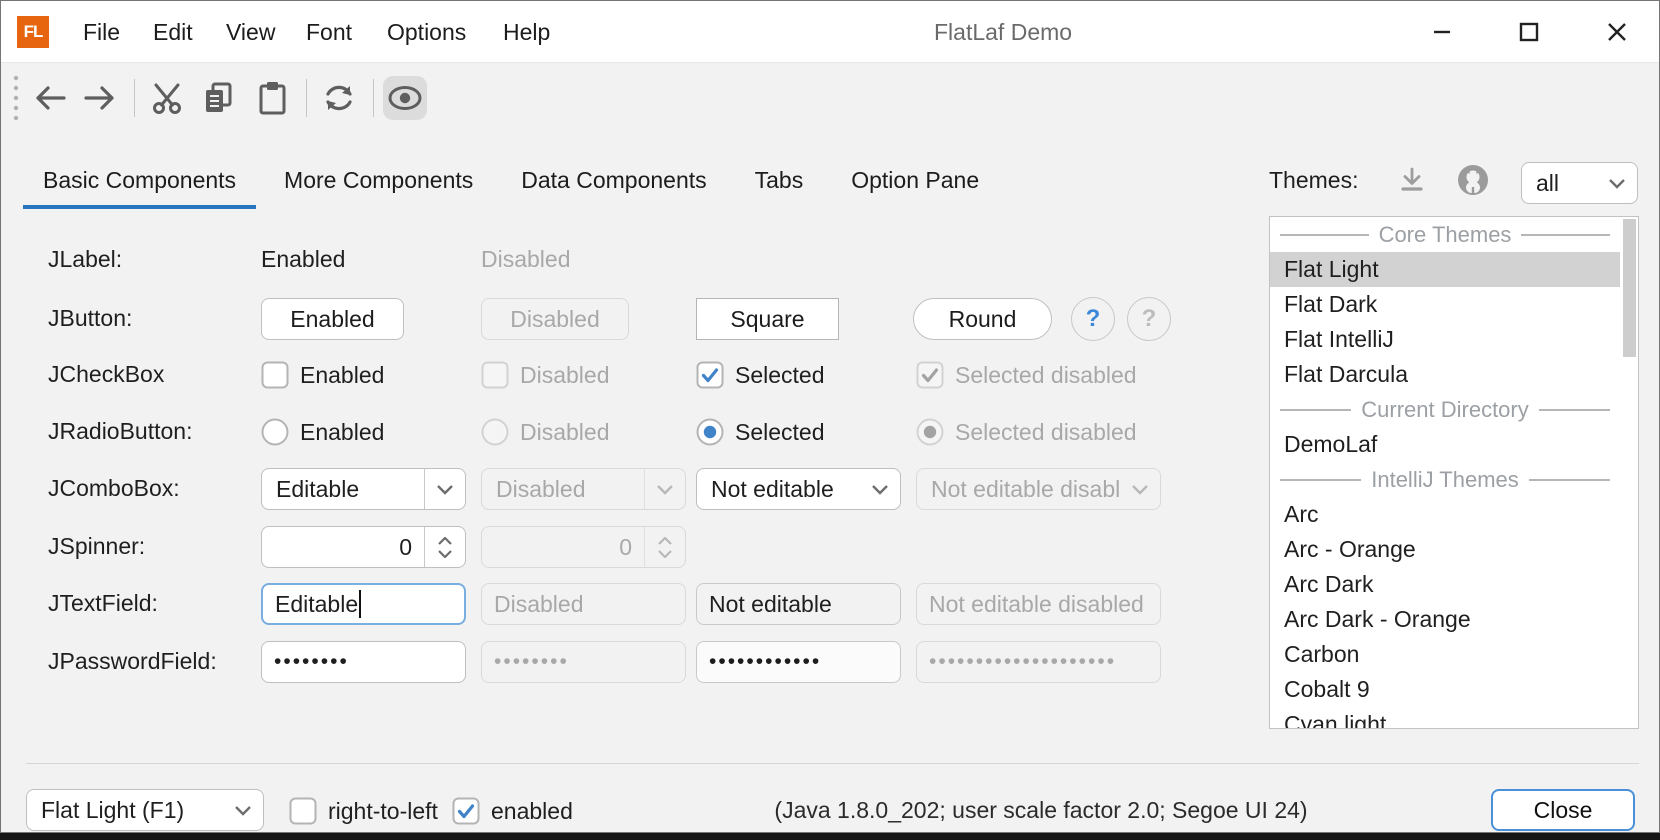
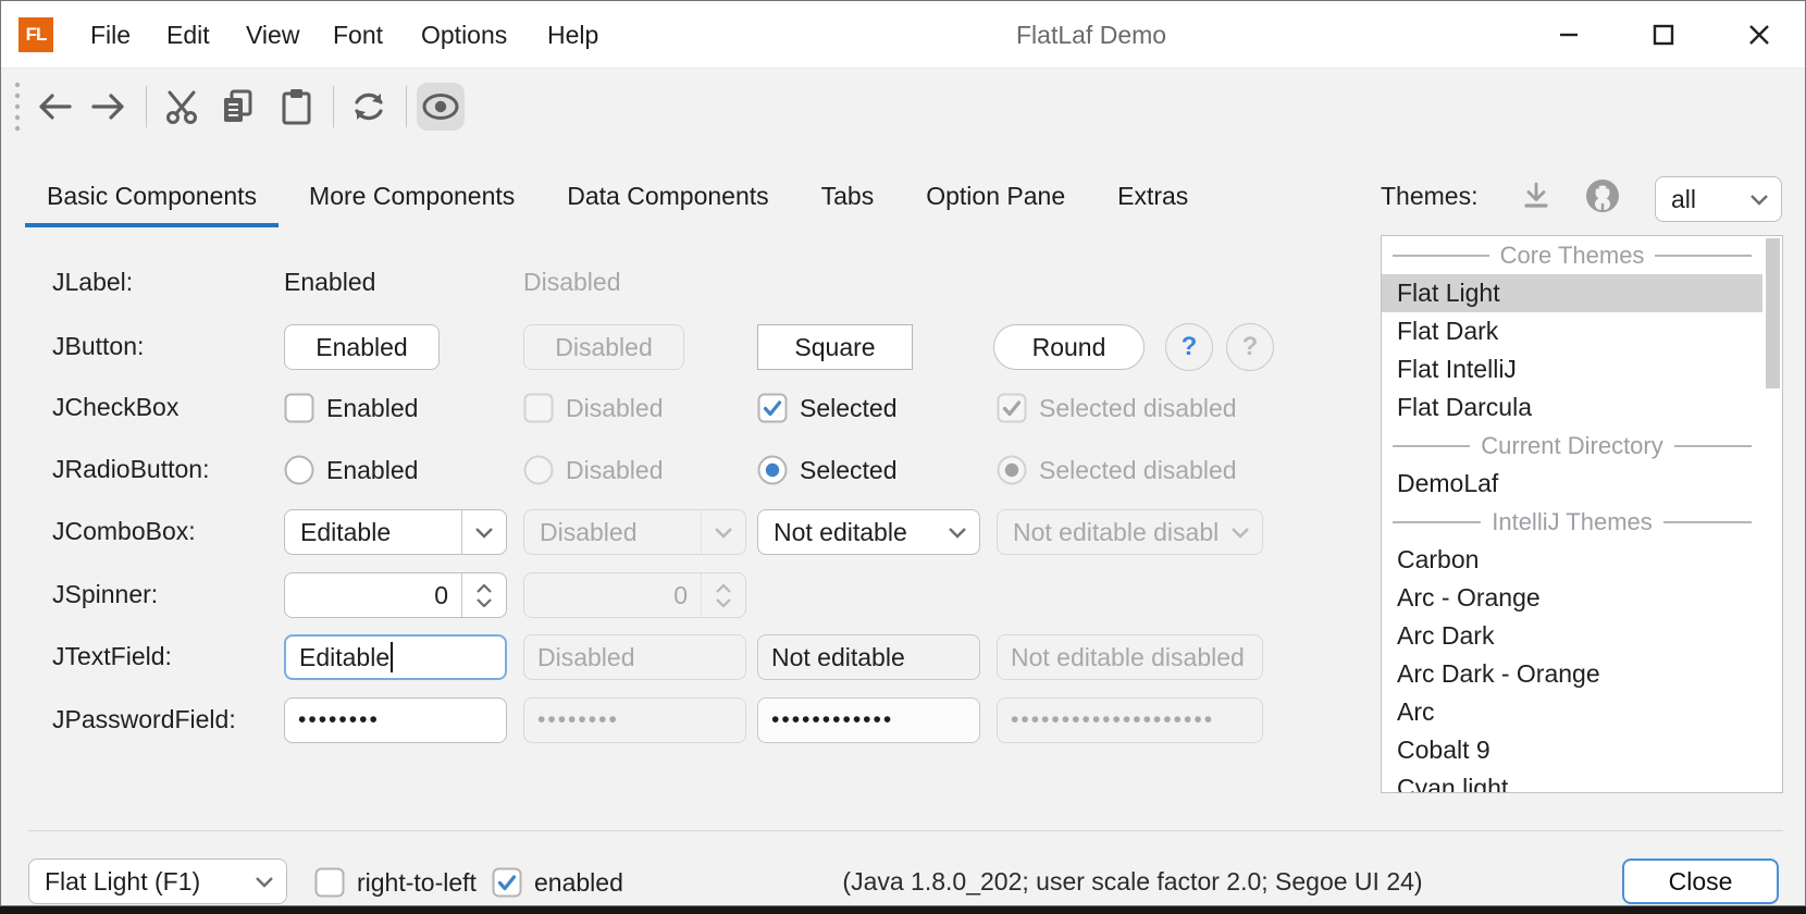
  FL
  File
  Edit
  View
  Font
  Options
  Help
  FlatLaf Demo
  Basic Components
  More Components
  Data Components
  Tabs
  Option Pane
+ Extras
  Themes:
  all
  Core Themes
  Flat Light
  Flat Dark
  Flat IntelliJ
  Flat Darcula
  Current Directory
  DemoLaf
  IntelliJ Themes
- Arc
+ Carbon
  Arc - Orange
  Arc Dark
  Arc Dark - Orange
- Carbon
+ Arc
  Cobalt 9
  Cyan light
  JLabel:
  Enabled
  Disabled
  JButton:
  Enabled
  Disabled
  Square
  Round
  ?
  ?
  JCheckBox
  Enabled
  Disabled
  Selected
  Selected disabled
  JRadioButton:
  Enabled
  Disabled
  Selected
  Selected disabled
  JComboBox:
  Editable
  Disabled
  Not editable
  Not editable disabl
  JSpinner:
  0
  0
  JTextField:
  Editable
  Disabled
  Not editable
  Not editable disabled
  JPasswordField:
  ••••••••
  ••••••••
  ••••••••••••
  ••••••••••••••••••••
  Flat Light (F1)
  right-to-left
  enabled
  (Java 1.8.0_202; user scale factor 2.0; Segoe UI 24)
  Close
